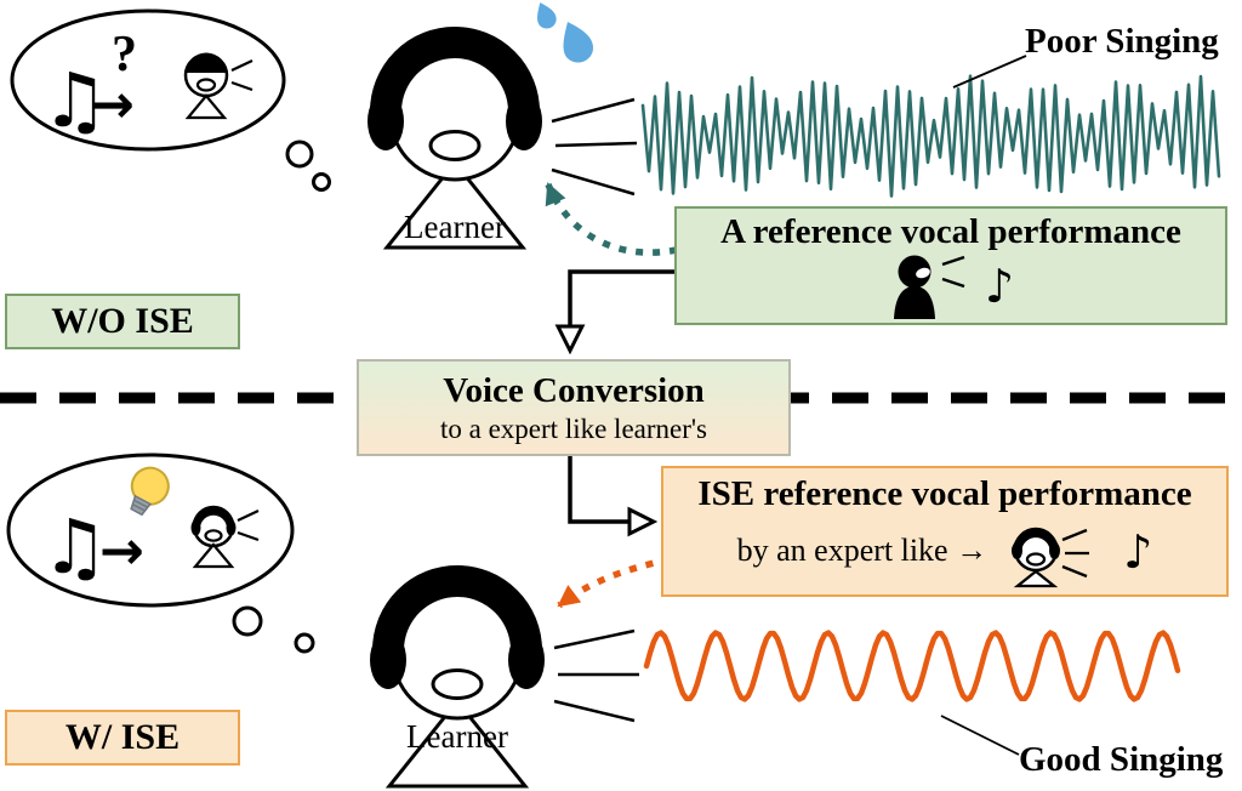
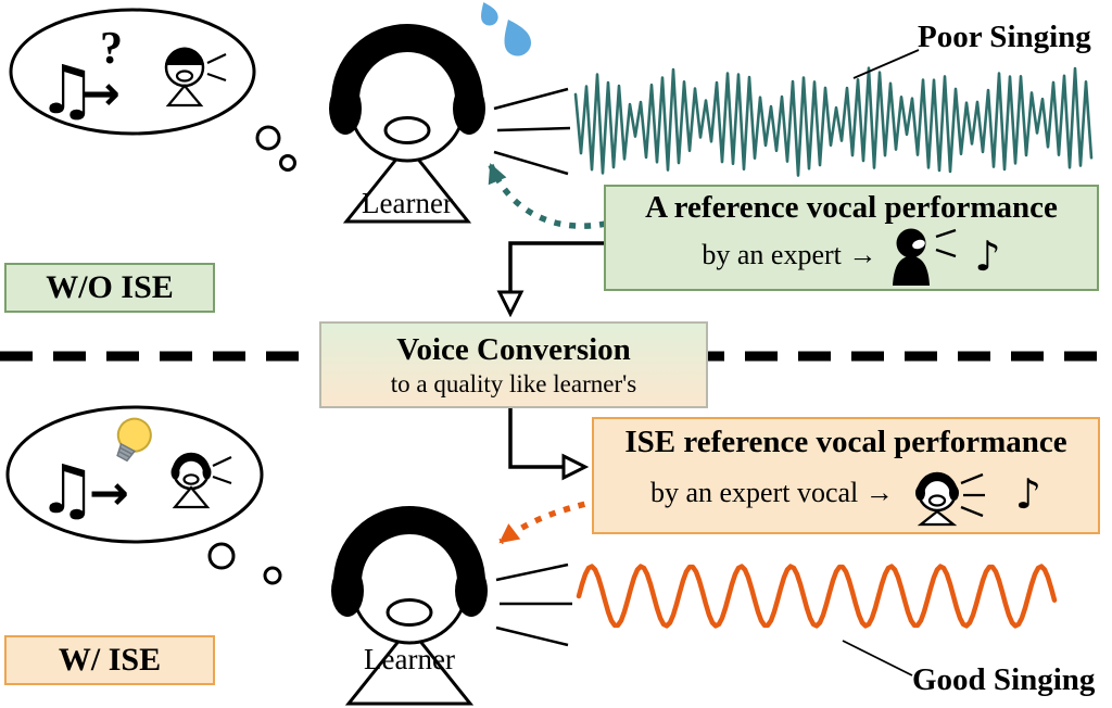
  ♫
  ?
  →
  ♫
  →
  Poor Singing
  A reference vocal performance
+ by an expert →
  ♪
  W/O ISE
  Voice Conversion
- to a expert like learner's
+ to a quality like learner's
  ISE reference vocal performance
- by an expert like →
+ by an expert vocal →
  ♪
  W/ ISE
  Good Singing
  Learner
  Learner
